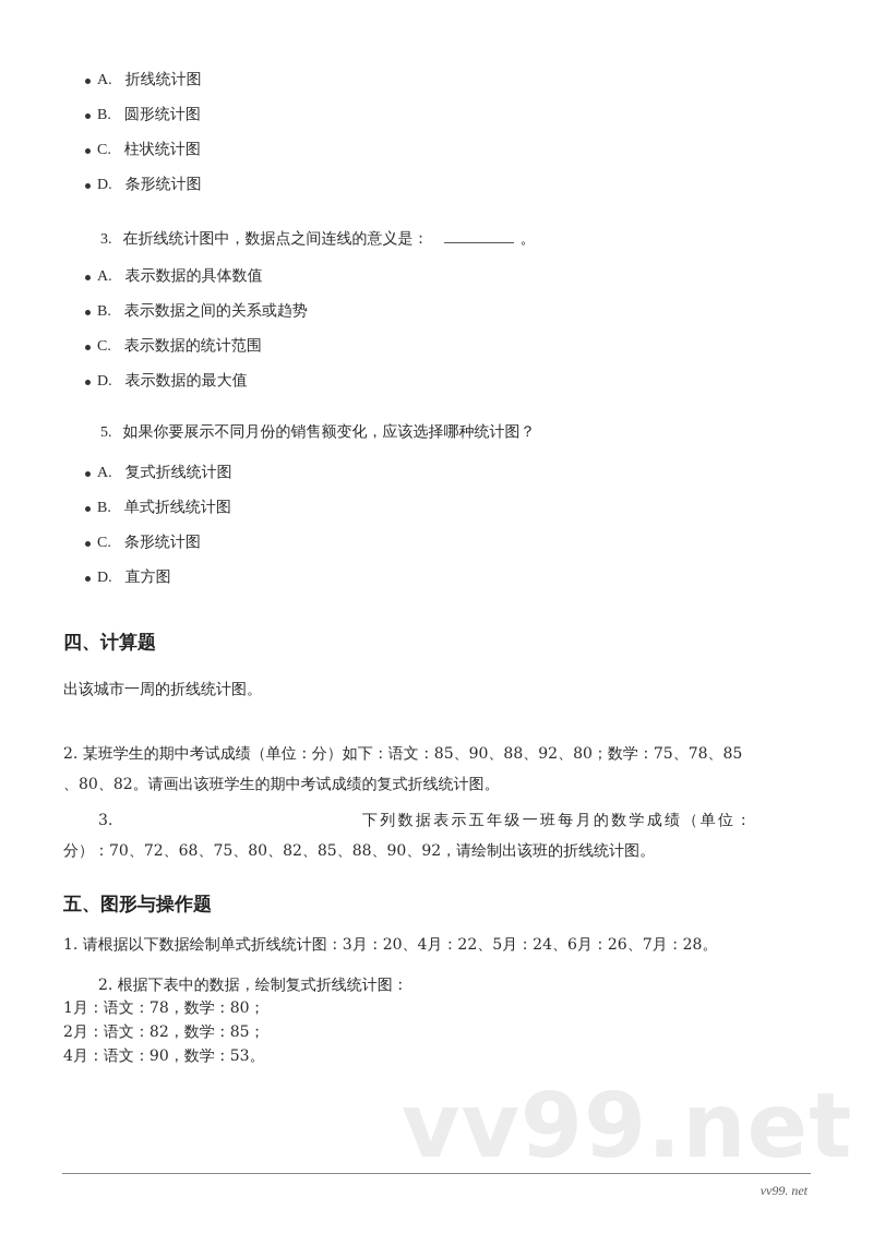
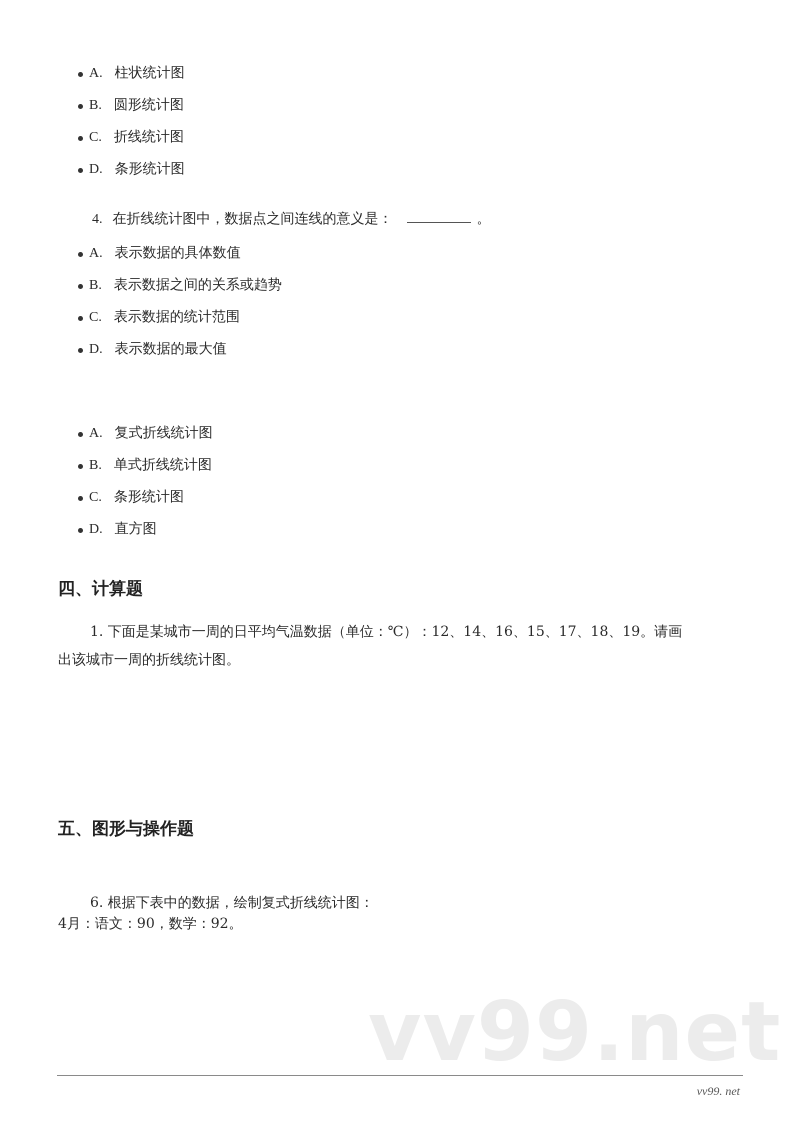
  A.
- 折线统计图
+ 柱状统计图
  B.
  圆形统计图
  C.
- 柱状统计图
+ 折线统计图
  D.
  条形统计图
- 3. 在折线统计图中，数据点之间连线的意义是： 。
+ 4. 在折线统计图中，数据点之间连线的意义是： 。
  A.
  表示数据的具体数值
  B.
  表示数据之间的关系或趋势
  C.
  表示数据的统计范围
  D.
  表示数据的最大值
- 5. 如果你要展示不同月份的销售额变化，应该选择哪种统计图？
  A.
  复式折线统计图
  B.
  单式折线统计图
  C.
  条形统计图
  D.
  直方图
  四、计算题
+ 1. 下面是某城市一周的日平均气温数据（单位：℃）：12、14、16、15、17、18、19。请画
  出该城市一周的折线统计图。
- 2. 某班学生的期中考试成绩（单位：分）如下：语文：85、90、88、92、80；数学：75、78、85
- 、80、82。请画出该班学生的期中考试成绩的复式折线统计图。
- 3.
- 下列数据表示五年级一班每月的数学成绩（单位：
- 分）：70、72、68、75、80、82、85、88、90、92，请绘制出该班的折线统计图。
  五、图形与操作题
- 1. 请根据以下数据绘制单式折线统计图：3月：20、4月：22、5月：24、6月：26、7月：28。
- 2. 根据下表中的数据，绘制复式折线统计图：
+ 6. 根据下表中的数据，绘制复式折线统计图：
- 1月：语文：78，数学：80；
- 2月：语文：82，数学：85；
- 4月：语文：90，数学：53。
+ 4月：语文：90，数学：92。
  vv99.net
  vv99. net
